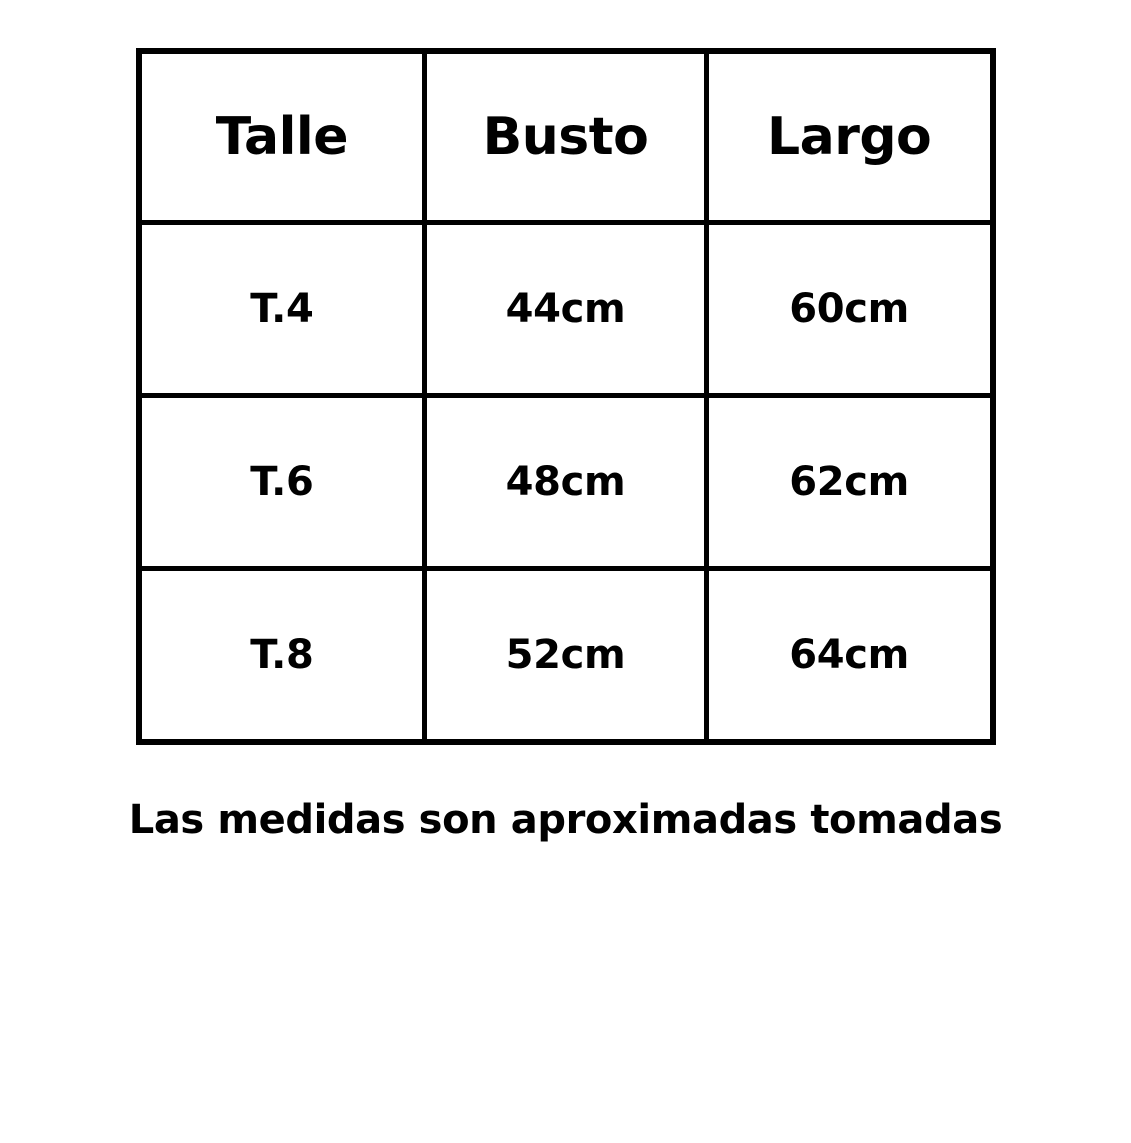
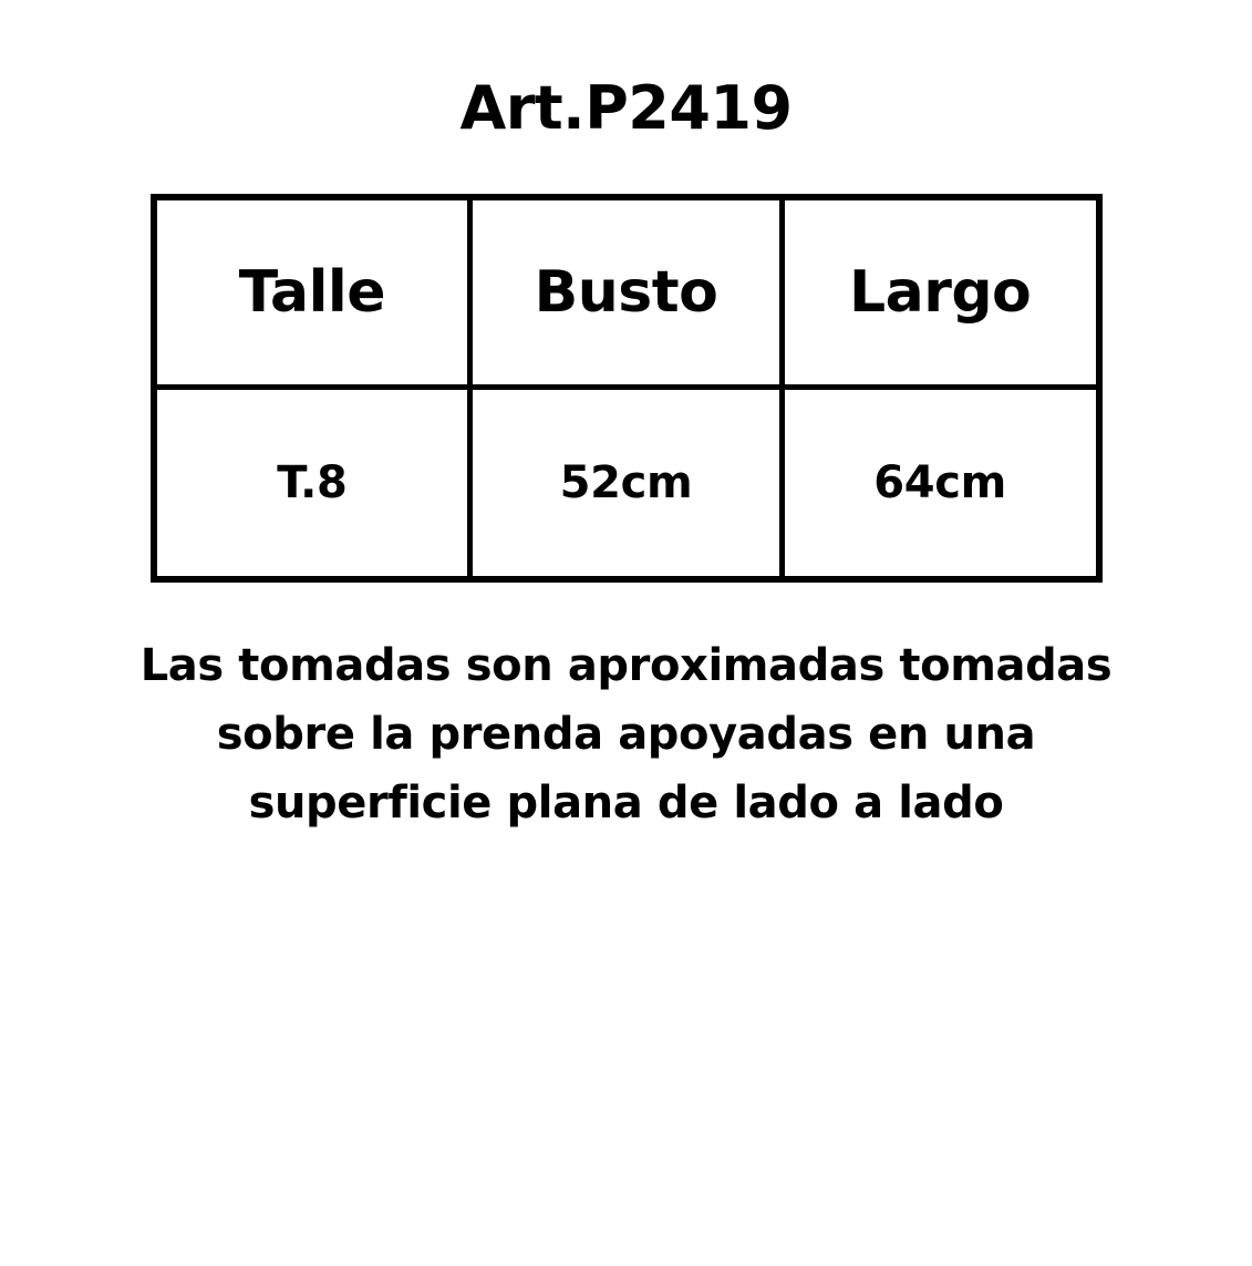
+ Art.P2419
  Talle	Busto	Largo
- T.4	44cm	60cm
- T.6	48cm	62cm
  T.8	52cm	64cm
- Las medidas son aproximadas tomadas
+ Las tomadas son aproximadas tomadas
+ sobre la prenda apoyadas en una
+ superficie plana de lado a lado
